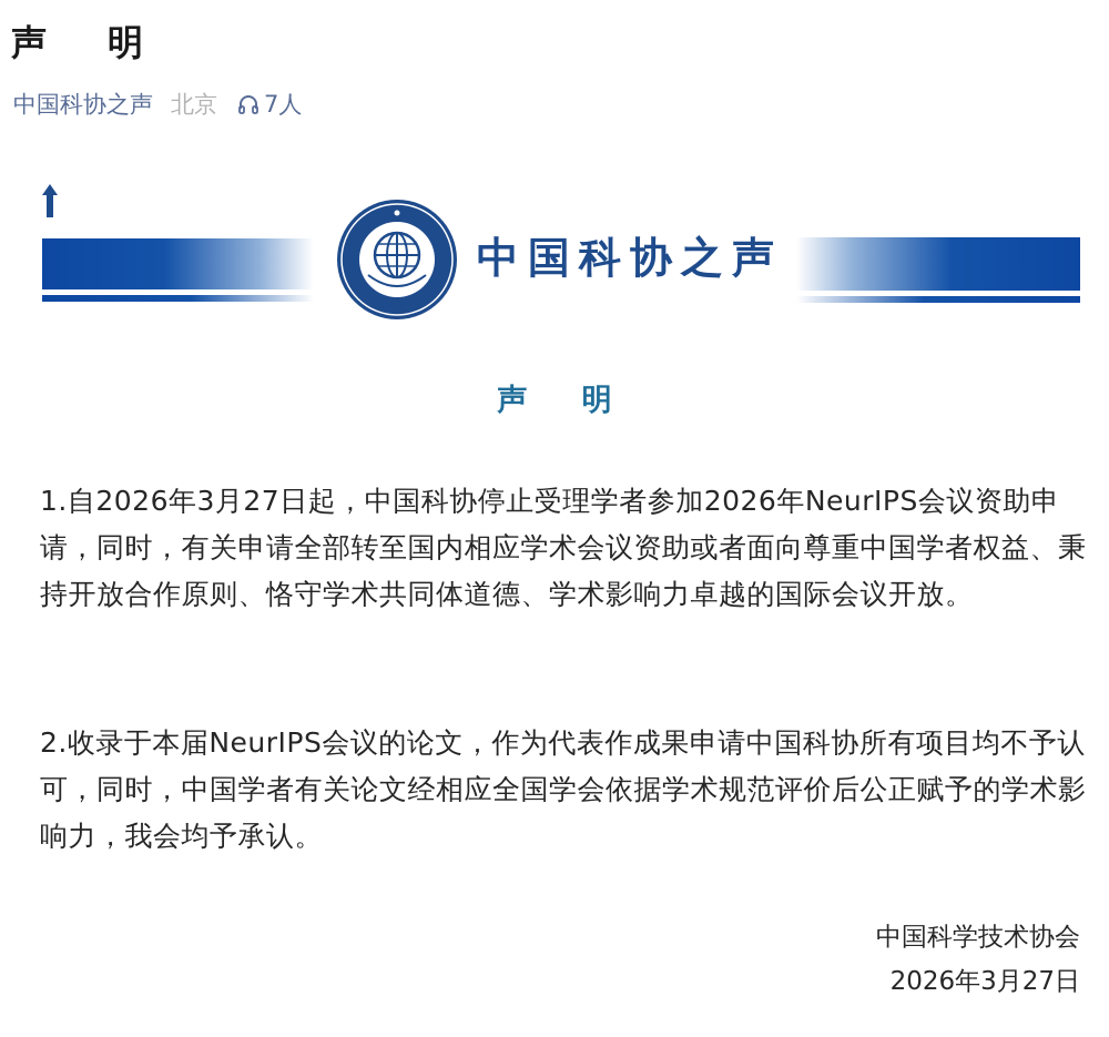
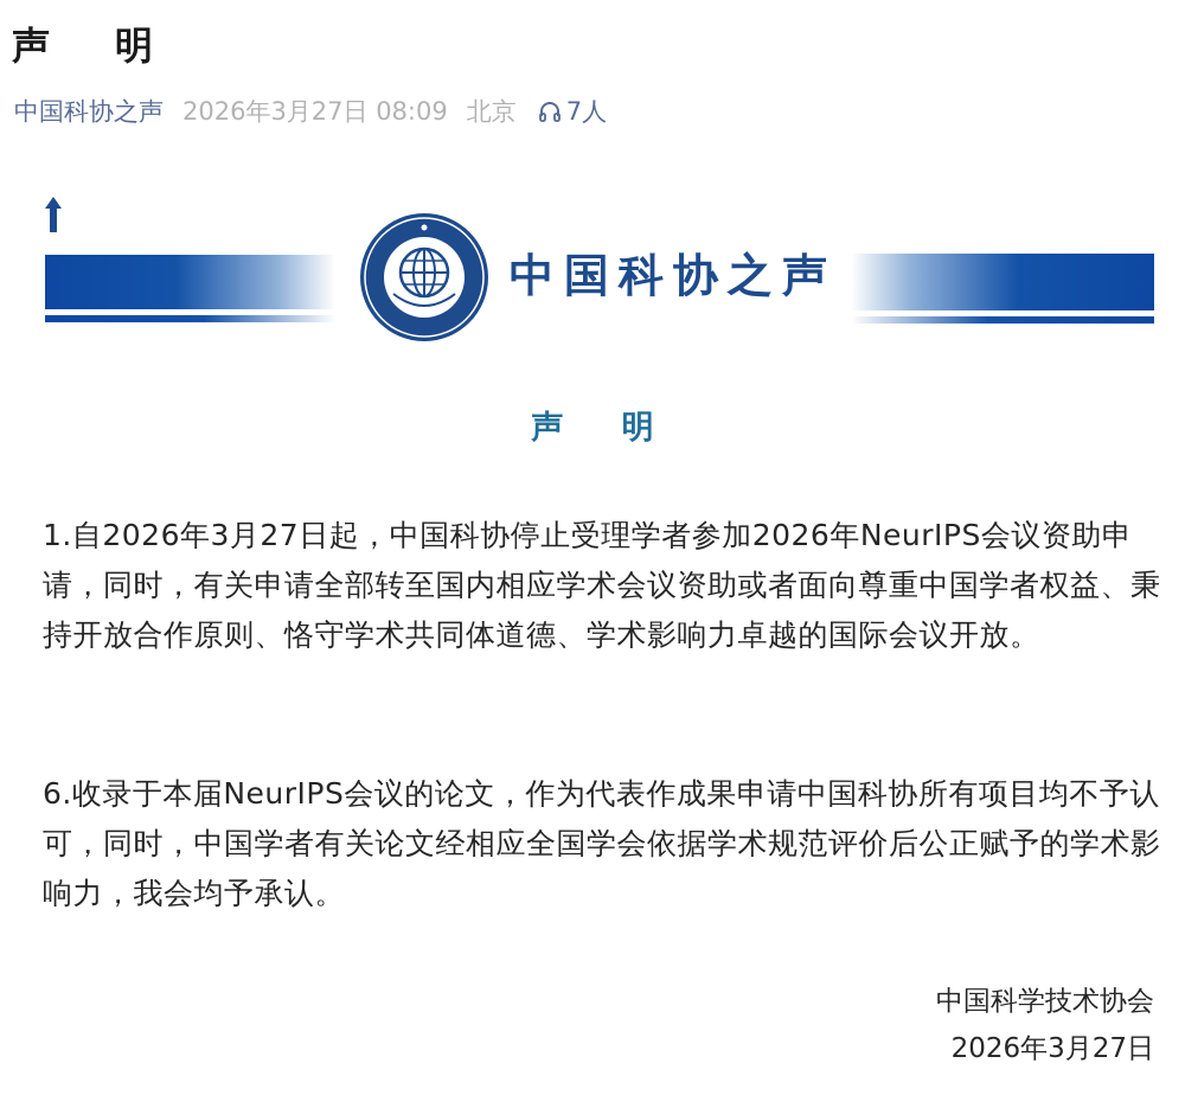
  声 明
  中国科协之声
+ 2026年3月27日 08:09
  北京
  7人
  中国科协之声
  声 明
  1.自2026年3月27日起，中国科协停止受理学者参加2026年NeurIPS会议资助申请，同时，有关申请全部转至国内相应学术会议资助或者面向尊重中国学者权益、秉持开放合作原则、恪守学术共同体道德、学术影响力卓越的国际会议开放。
- 2.收录于本届NeurIPS会议的论文，作为代表作成果申请中国科协所有项目均不予认可，同时，中国学者有关论文经相应全国学会依据学术规范评价后公正赋予的学术影响力，我会均予承认。
+ 6.收录于本届NeurIPS会议的论文，作为代表作成果申请中国科协所有项目均不予认可，同时，中国学者有关论文经相应全国学会依据学术规范评价后公正赋予的学术影响力，我会均予承认。
  中国科学技术协会
  2026年3月27日
